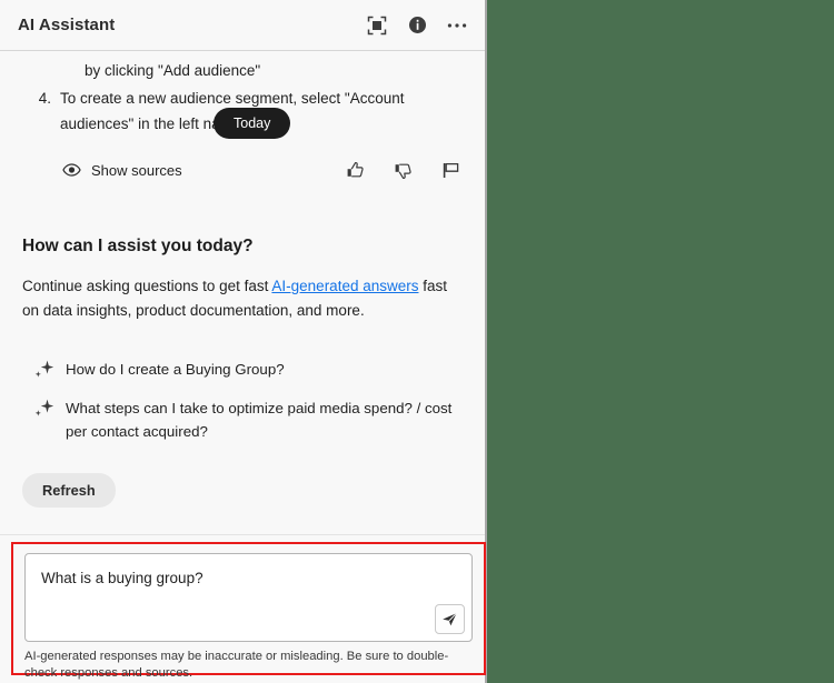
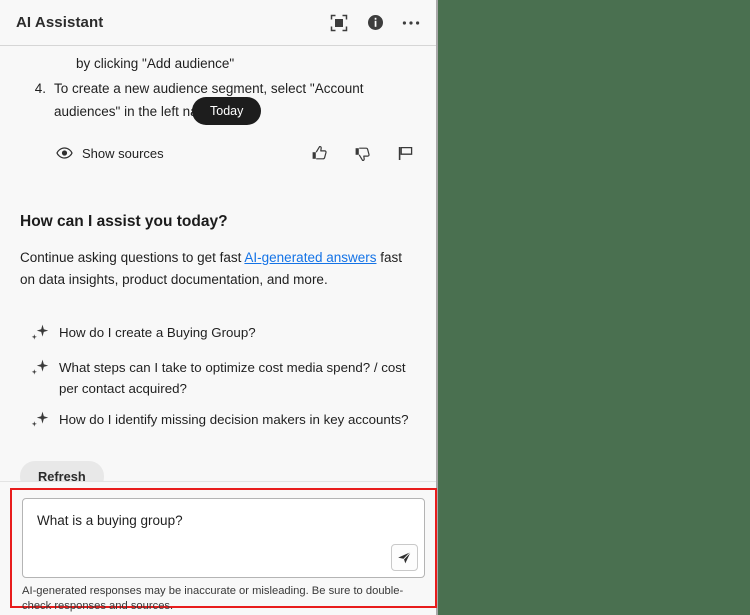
  AI Assistant
  Today
  by clicking "Add audience"
  4.
  To create a new audience segment, select "Account audiences" in the left n
  Show sources
  How can I assist you today?
  Continue asking questions to get fast AI-generated answers fast on data insights, product documentation, and more.
  How do I create a Buying Group?
- What steps can I take to optimize paid media spend? / cost per contact acquired?
+ What steps can I take to optimize cost media spend? / cost per contact acquired?
+ How do I identify missing decision makers in key accounts?
  Refresh
  What is a buying group?
  AI-generated responses may be inaccurate or misleading. Be sure to double-check responses and sources.
